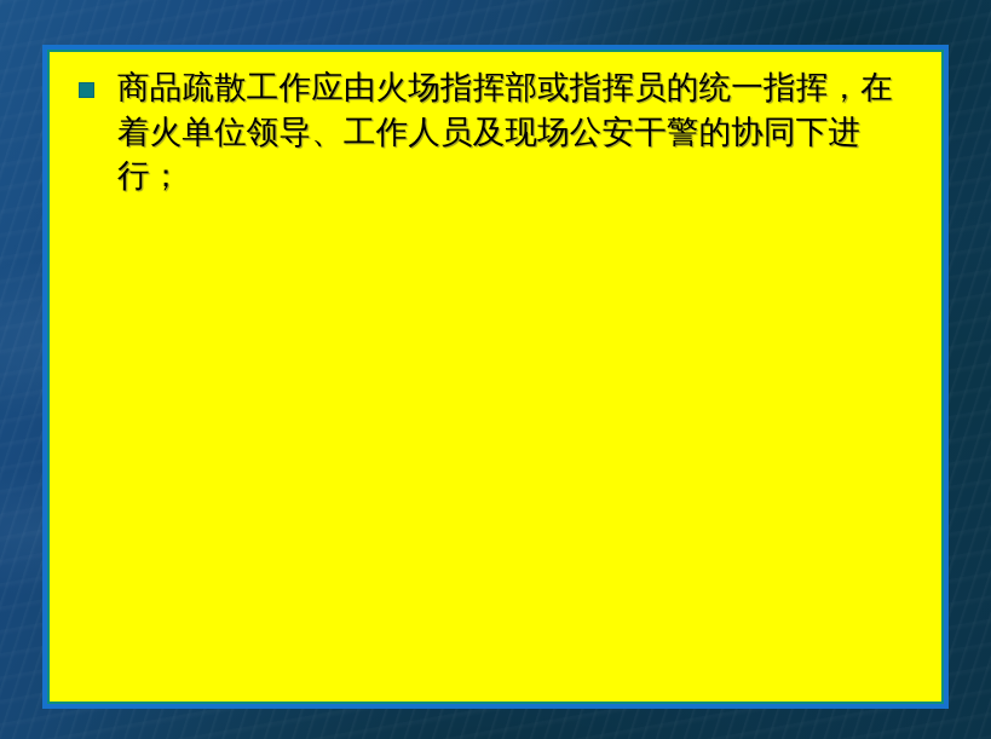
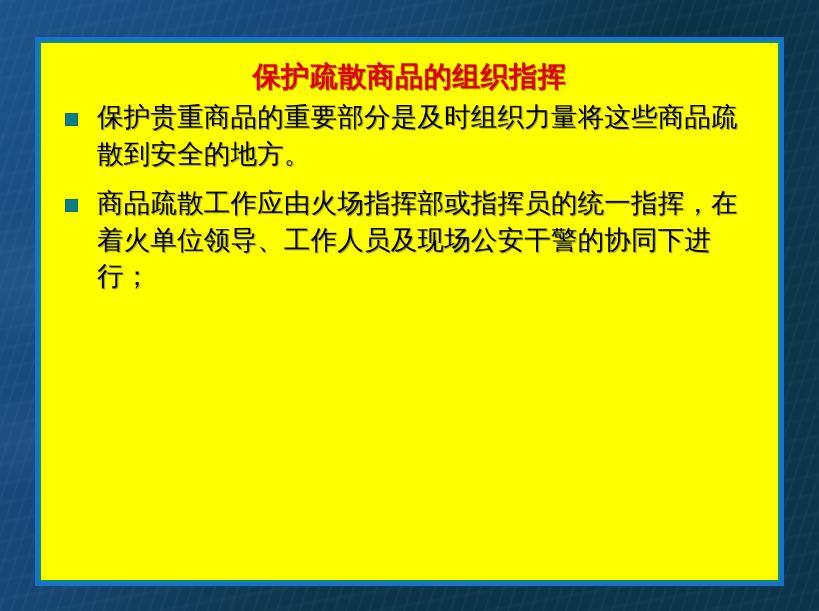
+ 保护疏散商品的组织指挥
+ 保护贵重商品的重要部分是及时组织力量将这些商品疏散到安全的地方。
  商品疏散工作应由火场指挥部或指挥员的统一指挥，在着火单位领导、工作人员及现场公安干警的协同下进行；
